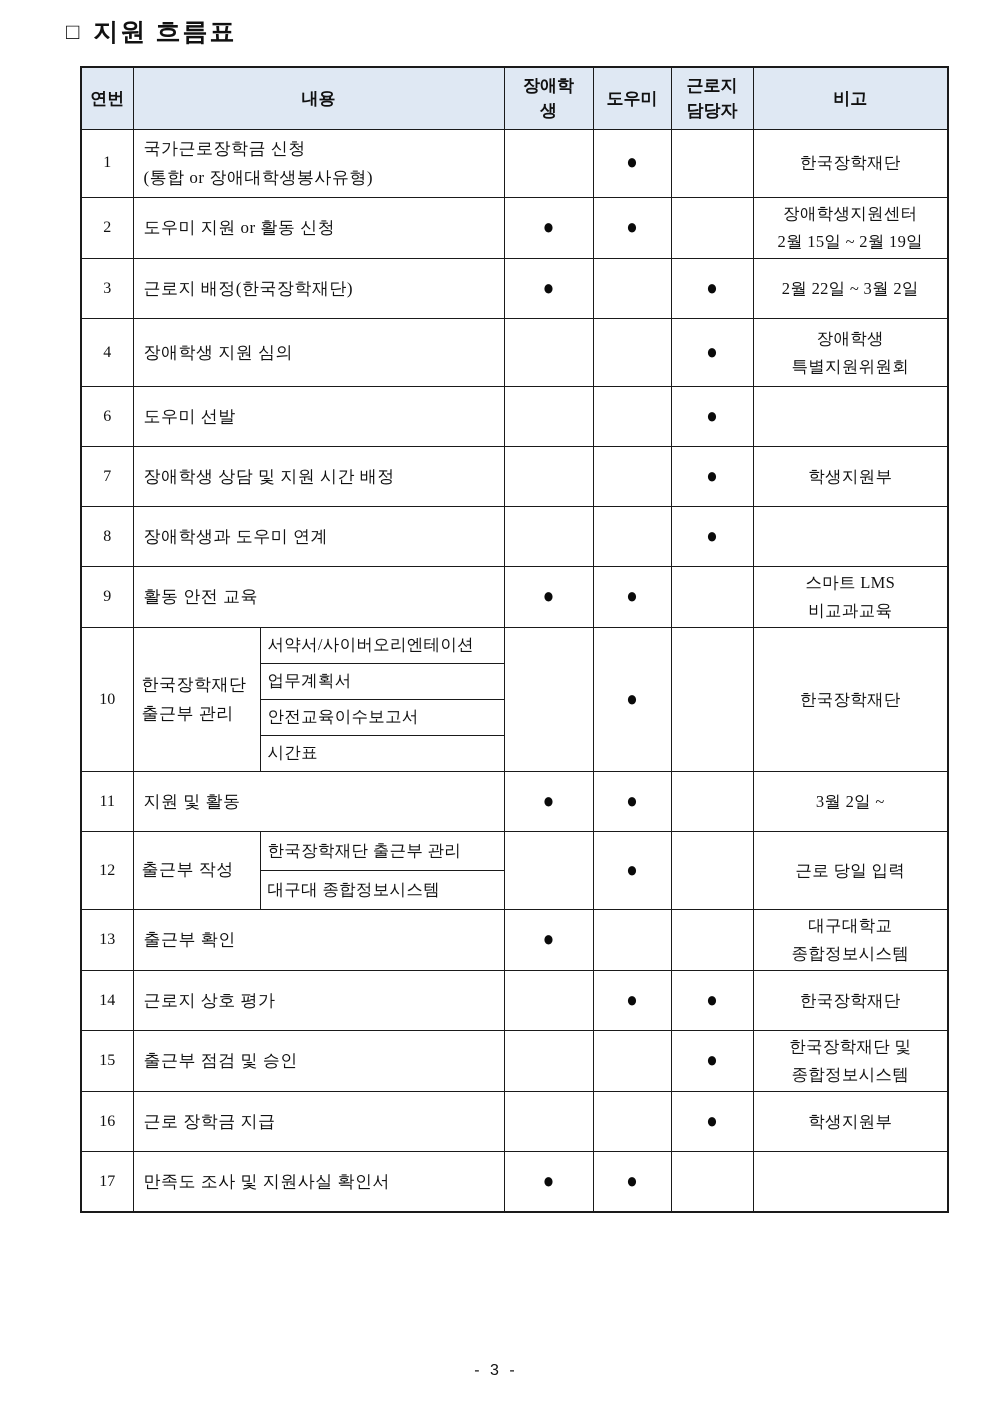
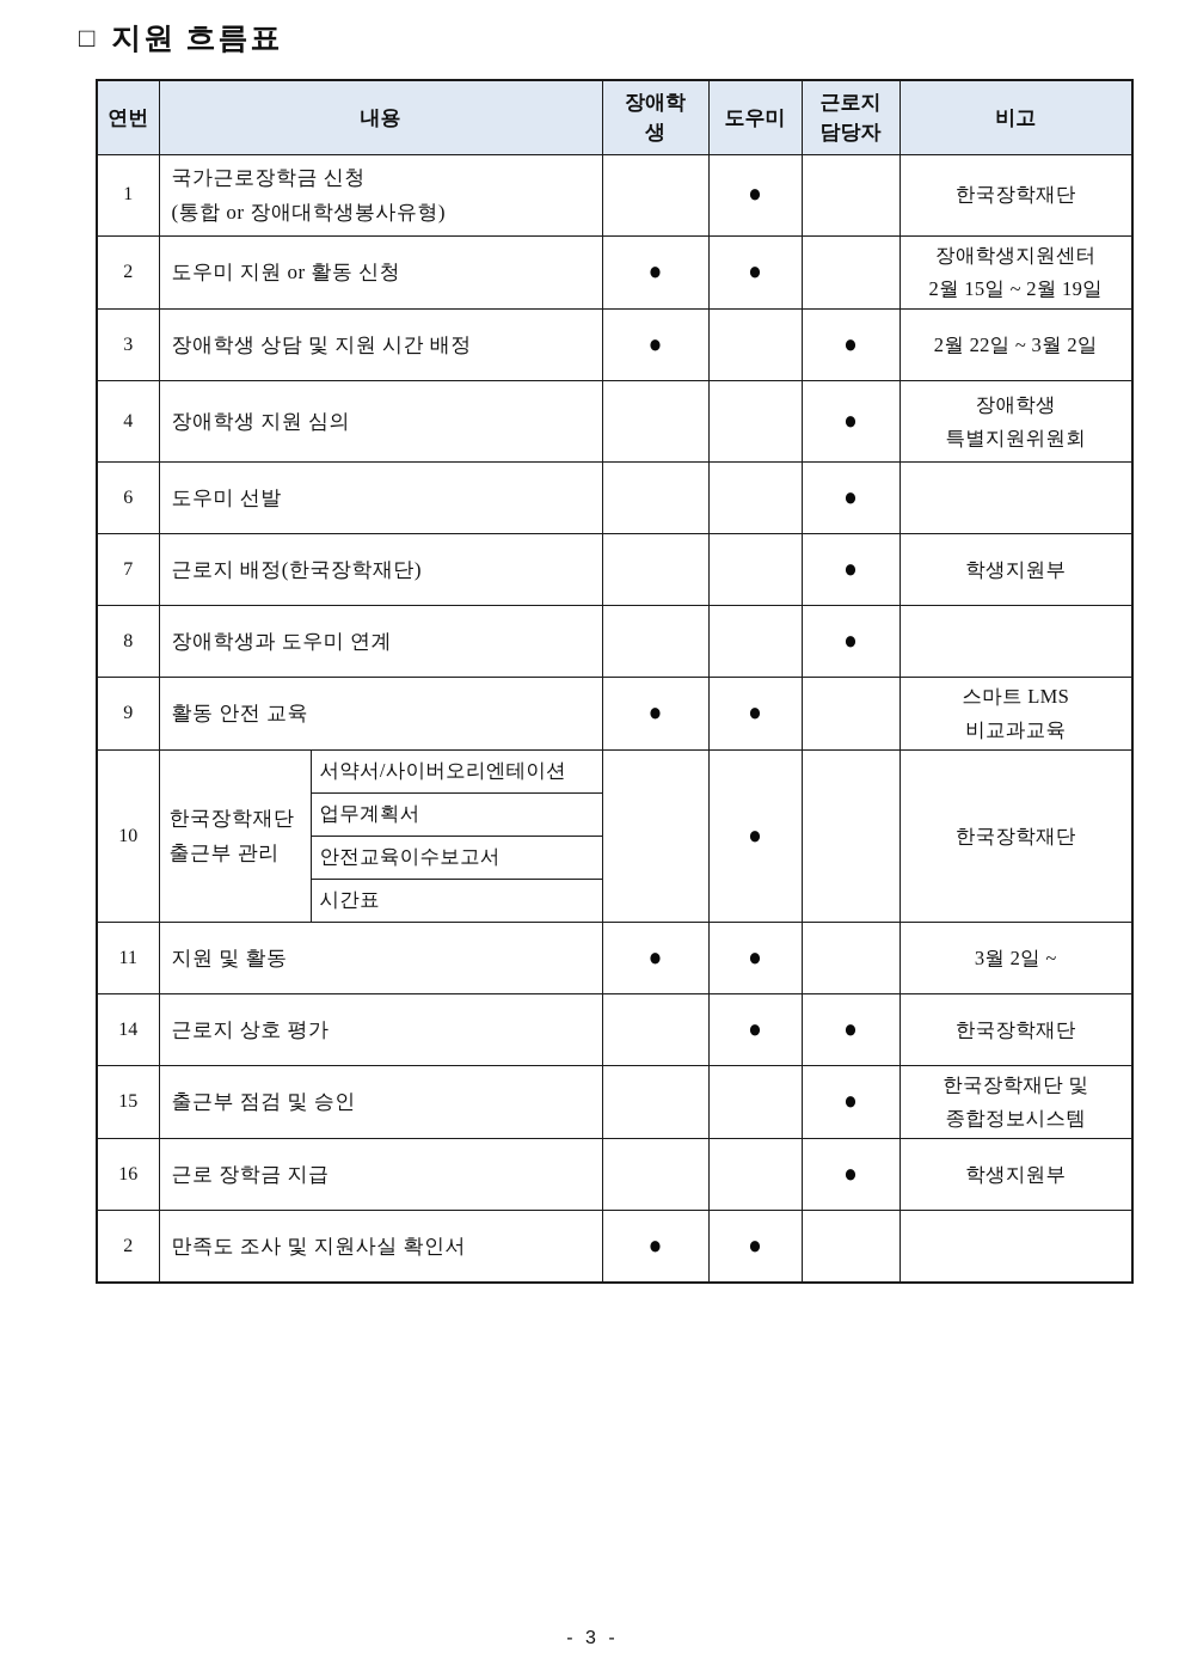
  □
  지원 흐름표
  연번	내용	장애학 생	도우미	근로지 담당자	비고
  1	국가근로장학금 신청 (통합 or 장애대학생봉사유형)		●		한국장학재단
  2	도우미 지원 or 활동 신청	●	●		장애학생지원센터 2월 15일 ~ 2월 19일
- 3	근로지 배정(한국장학재단)	●		●	2월 22일 ~ 3월 2일
+ 3	장애학생 상담 및 지원 시간 배정	●		●	2월 22일 ~ 3월 2일
  4	장애학생 지원 심의			●	장애학생 특별지원위원회
  6	도우미 선발			●
- 7	장애학생 상담 및 지원 시간 배정			●	학생지원부
+ 7	근로지 배정(한국장학재단)			●	학생지원부
  8	장애학생과 도우미 연계			●
  9	활동 안전 교육	●	●		스마트 LMS 비교과교육
  10	한국장학재단 출근부 관리서약서/사이버오리엔테이션업무계획서안전교육이수보고서시간표		●		한국장학재단
  11	지원 및 활동	●	●		3월 2일 ~
- 12	출근부 작성한국장학재단 출근부 관리대구대 종합정보시스템		●		근로 당일 입력
- 13	출근부 확인	●			대구대학교 종합정보시스템
  14	근로지 상호 평가		●	●	한국장학재단
  15	출근부 점검 및 승인			●	한국장학재단 및 종합정보시스템
  16	근로 장학금 지급			●	학생지원부
- 17	만족도 조사 및 지원사실 확인서	●	●
+ 2	만족도 조사 및 지원사실 확인서	●	●
  - 3 -
